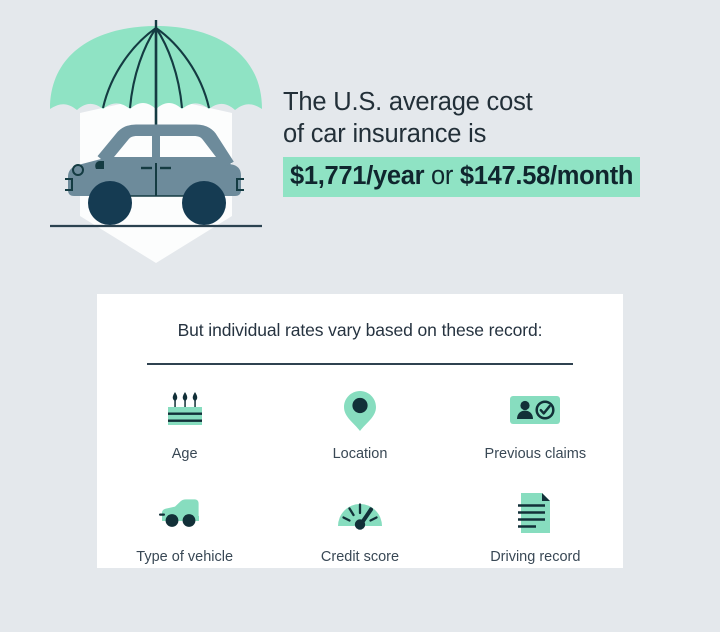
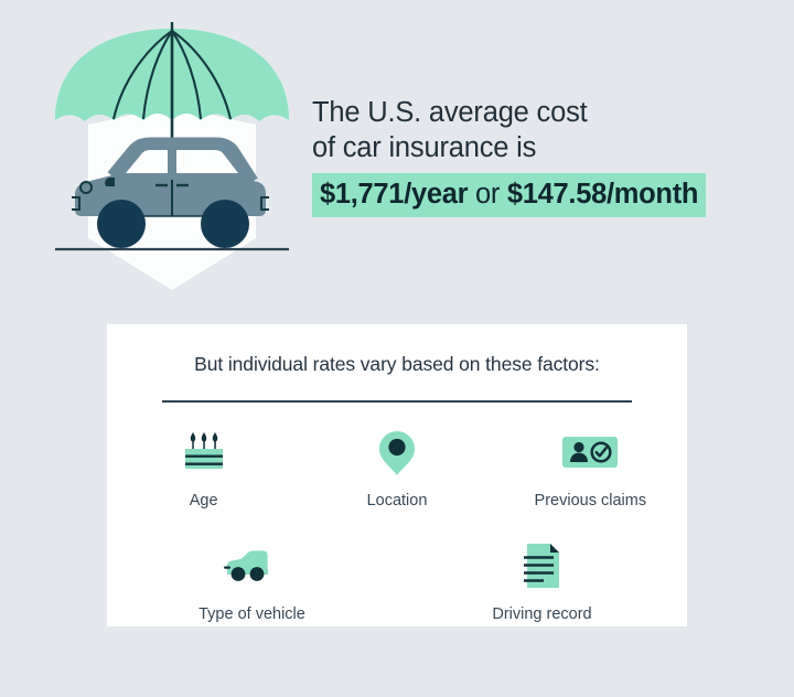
  The U.S. average cost
  of car insurance is
  $1,771/year or $147.58/month
- But individual rates vary based on these record:
+ But individual rates vary based on these factors:
  Age
  Location
  Previous claims
  Type of vehicle
- Credit score
  Driving record
